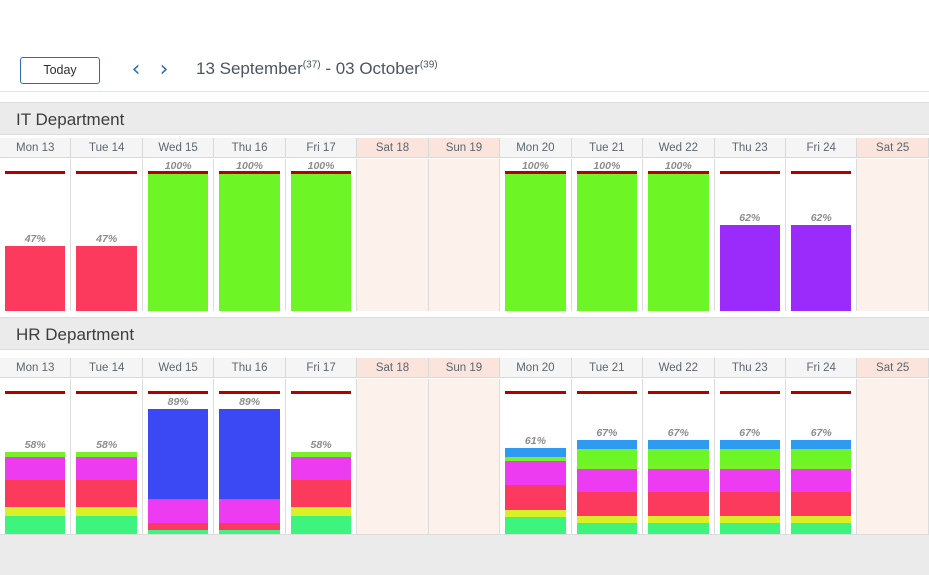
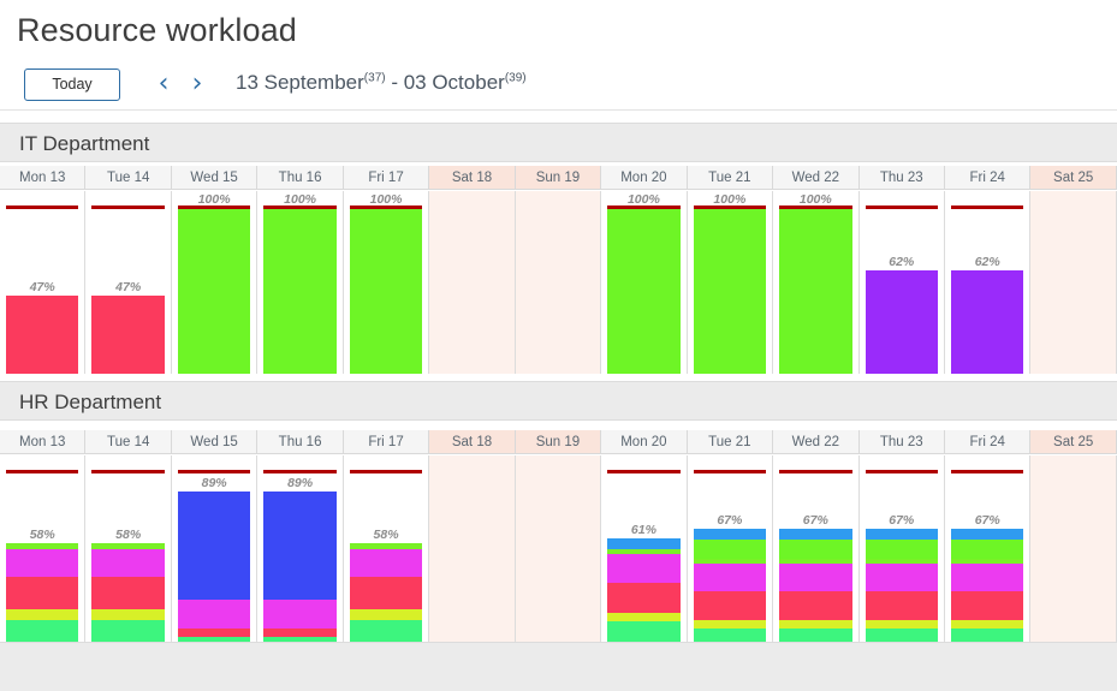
+ Resource workload
  Today
  ‹
  ›
  13 September(37) - 03 October(39)
  IT Department
  Mon 13
  Tue 14
  Wed 15
  Thu 16
  Fri 17
  Sat 18
  Sun 19
  Mon 20
  Tue 21
  Wed 22
  Thu 23
  Fri 24
  Sat 25
  47%
  47%
  100%
  100%
  100%
  100%
  100%
  100%
  62%
  62%
  HR Department
  Mon 13
  Tue 14
  Wed 15
  Thu 16
  Fri 17
  Sat 18
  Sun 19
  Mon 20
  Tue 21
  Wed 22
  Thu 23
  Fri 24
  Sat 25
  58%
  58%
  89%
  89%
  58%
  61%
  67%
  67%
  67%
  67%
